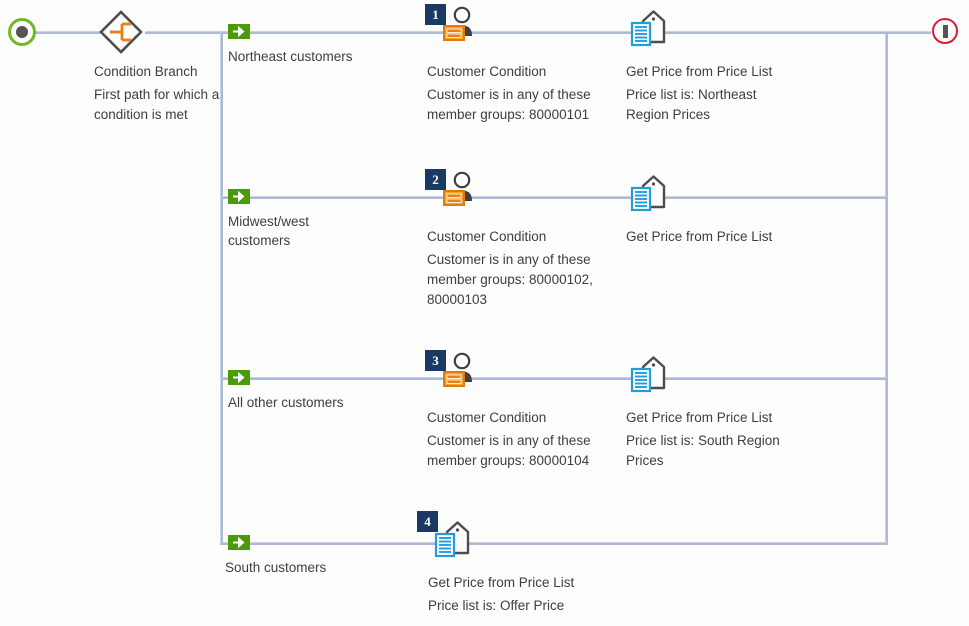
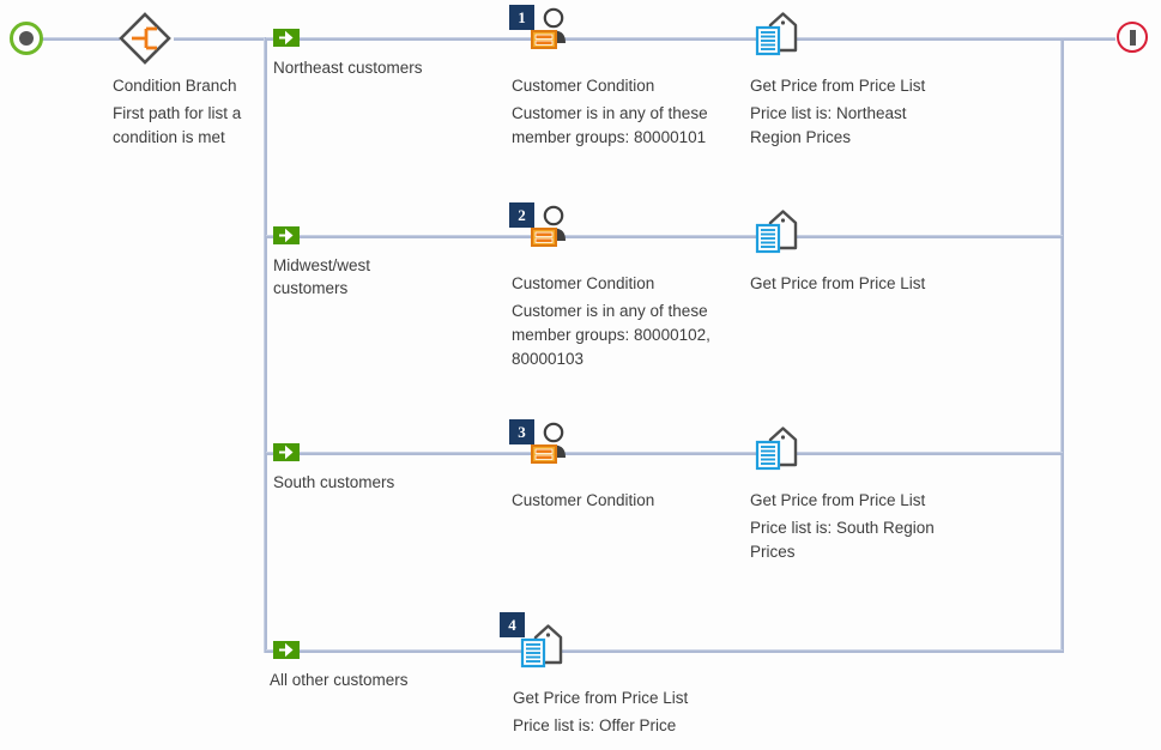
  Condition Branch
- First path for which a condition is met
+ First path for list a condition is met
  Northeast customers
  1
  Customer Condition
  Customer is in any of these member groups: 80000101
  Get Price from Price List
  Price list is: Northeast Region Prices
  Midwest/west customers
  2
  Customer Condition
  Customer is in any of these member groups: 80000102, 80000103
  Get Price from Price List
- All other customers
+ South customers
  3
  Customer Condition
- Customer is in any of these member groups: 80000104
  Get Price from Price List
  Price list is: South Region Prices
- South customers
+ All other customers
  4
  Get Price from Price List
  Price list is: Offer Price
